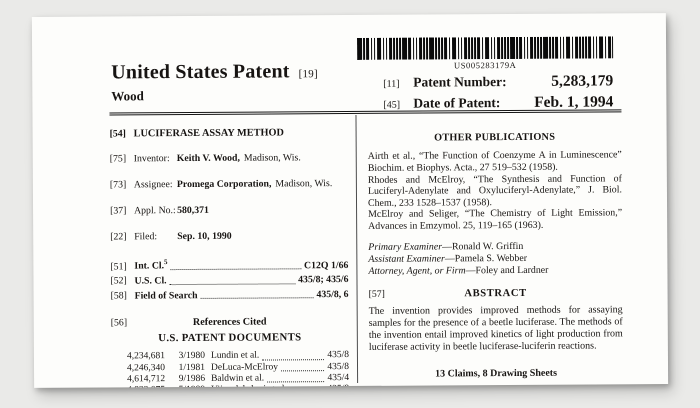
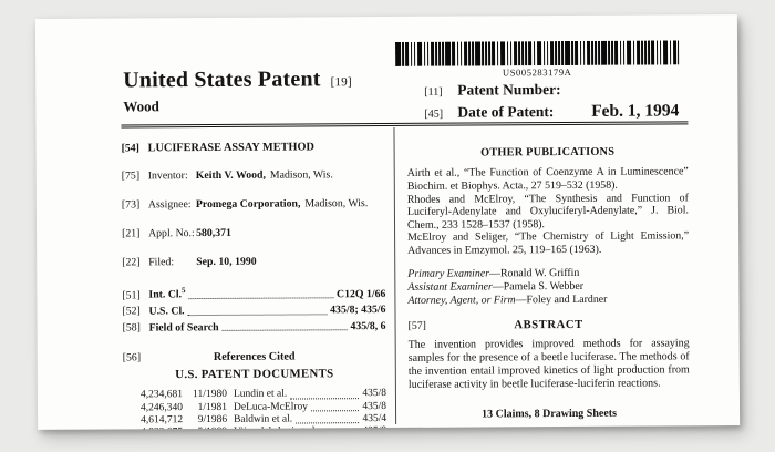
  United States Patent [19]
  Wood
  US005283179A
  [11]
  Patent Number:
- 5,283,179
  [45]
  Date of Patent:
  Feb. 1, 1994
  [54]
  LUCIFERASE ASSAY METHOD
  [75]
  Inventor:
  Keith V. Wood,
  Madison, Wis.
  [73]
  Assignee:
  Promega Corporation,
  Madison, Wis.
- [37]
+ [21]
  Appl. No.:
  580,371
  [22]
  Filed:
  Sep. 10, 1990
  [51]
  Int. Cl.5
  C12Q 1/66
  [52]
  U.S. Cl.
  435/8; 435/6
  [58]
  Field of Search
  435/8, 6
  [56]
  References Cited
  U.S. PATENT DOCUMENTS
  4,234,681
- 3/1980
+ 11/1980
  Lundin et al.
  435/8
  4,246,340
  1/1981
  DeLuca-McElroy
  435/8
  4,614,712
  9/1986
  Baldwin et al.
  435/4
  OTHER PUBLICATIONS
  Airth et al., “The Function of Coenzyme A in Luminescence” Biochim. et Biophys. Acta., 27 519–532 (1958).
  Rhodes and McElroy, “The Synthesis and Function of Luciferyl-Adenylate and Oxyluciferyl-Adenylate,” J. Biol. Chem., 233 1528–1537 (1958).
  McElroy and Seliger, “The Chemistry of Light Emission,” Advances in Emzymol. 25, 119–165 (1963).
  Primary Examiner—Ronald W. Griffin
  Assistant Examiner—Pamela S. Webber
  Attorney, Agent, or Firm—Foley and Lardner
  [57]
  ABSTRACT
  The invention provides improved methods for assaying samples for the presence of a beetle luciferase. The methods of the invention entail improved kinetics of light production from luciferase activity in beetle luciferase-luciferin reactions.
  13 Claims, 8 Drawing Sheets
